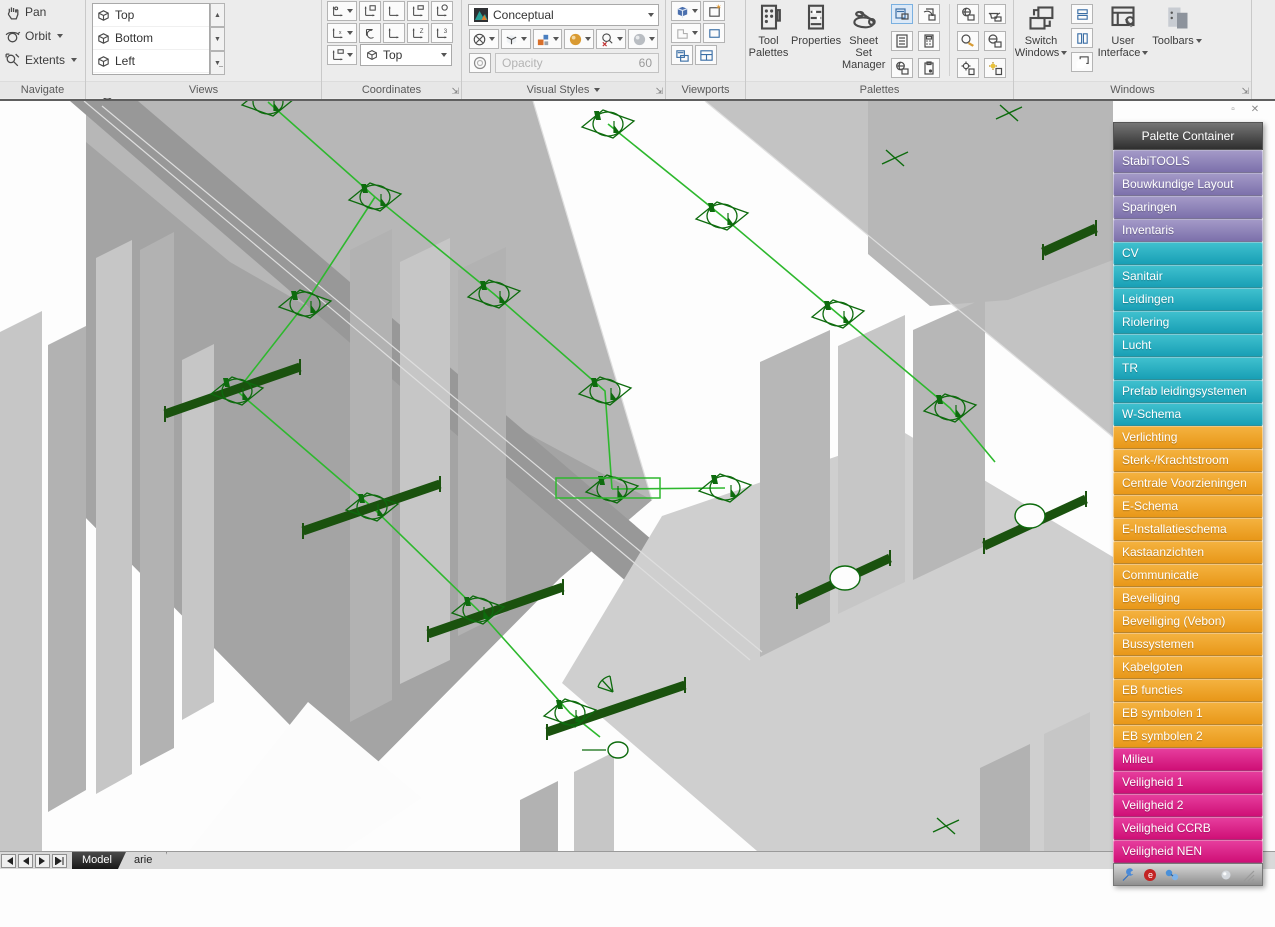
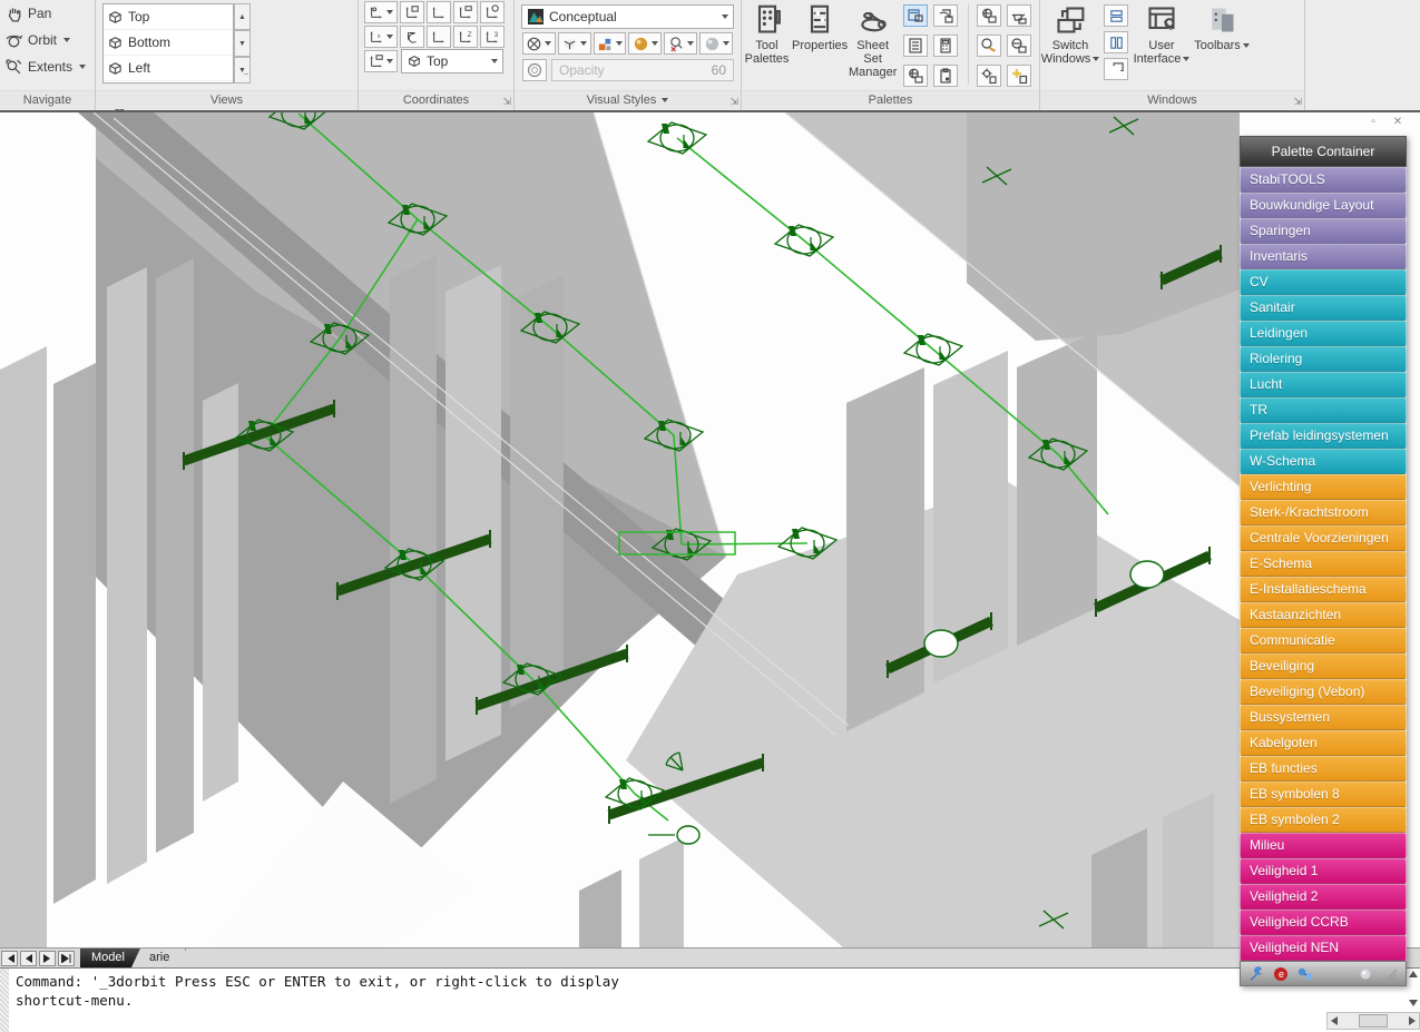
  Pan
  Orbit
  Extents
  Navigate
  Top
  Bottom
  Left
  Views
  Top
  Coordinates
  ⇲
  Conceptual
  Opacity
  60
  Visual Styles
  ⇲
- ✶
- Viewports
  Tool
  Palettes
  Properties
  Sheet Set
  Manager
  Palettes
  Switch
  Windows
  User
  Interface
  Toolbars
  Windows
  ⇲
  ▫
  ✕
  Palette Container
  StabiTOOLS
  Bouwkundige Layout
  Sparingen
  Inventaris
  CV
  Sanitair
  Leidingen
  Riolering
  Lucht
  TR
  Prefab leidingsystemen
  W-Schema
  Verlichting
  Sterk-/Krachtstroom
  Centrale Voorzieningen
  E-Schema
  E-Installatieschema
  Kastaanzichten
  Communicatie
  Beveiliging
  Beveiliging (Vebon)
  Bussystemen
  Kabelgoten
  EB functies
- EB symbolen 1
+ EB symbolen 8
  EB symbolen 2
  Milieu
  Veiligheid 1
  Veiligheid 2
  Veiligheid CCRB
  Veiligheid NEN
  e
  Model
  arie
+ Command: '_3dorbit Press ESC or ENTER to exit, or right-click to display shortcut-menu.
